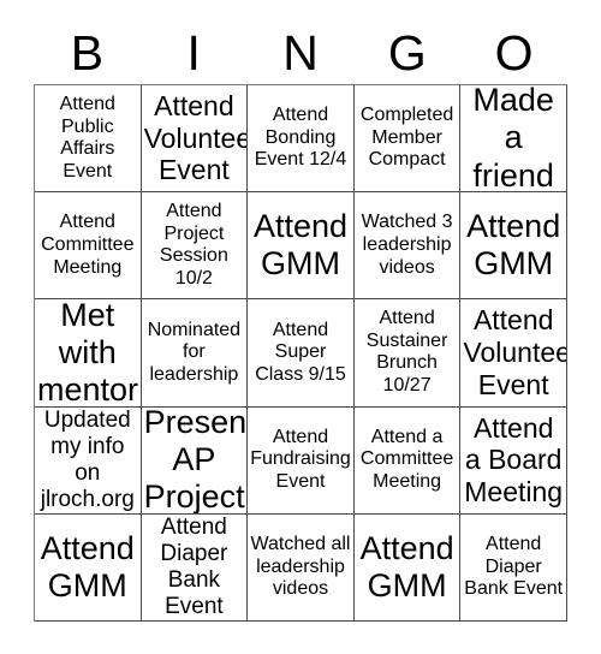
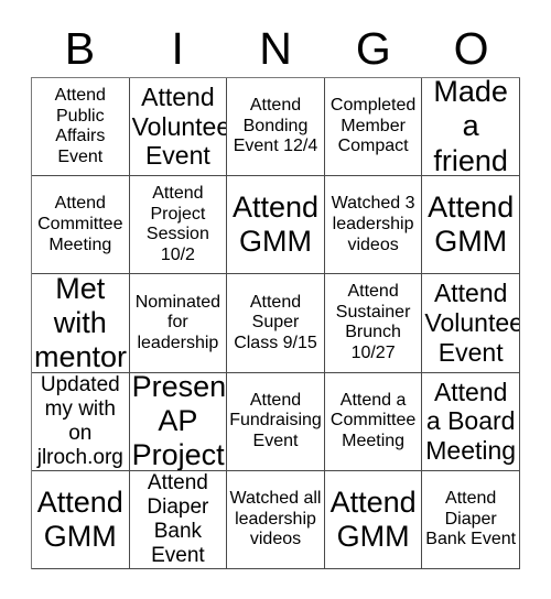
  B
  I
  N
  G
  O
  Attend Public Affairs Event
  Attend Voluntee Event
  Attend Bonding Event 12/4
  Completed Member Compact
  Made a friend
  Attend Committee Meeting
  Attend Project Session 10/2
  Attend GMM
  Watched 3 leadership videos
  Attend GMM
  Met with mentor
  Nominated for leadership
  Attend Super Class 9/15
  Attend Sustainer Brunch 10/27
  Attend Voluntee Event
- Updated my info on jlroch.org
+ Updated my with on jlroch.org
  Presen AP Project
  Attend Fundraising Event
  Attend a Committee Meeting
  Attend a Board Meeting
  Attend GMM
  Attend Diaper Bank Event
  Watched all leadership videos
  Attend GMM
  Attend Diaper Bank Event
